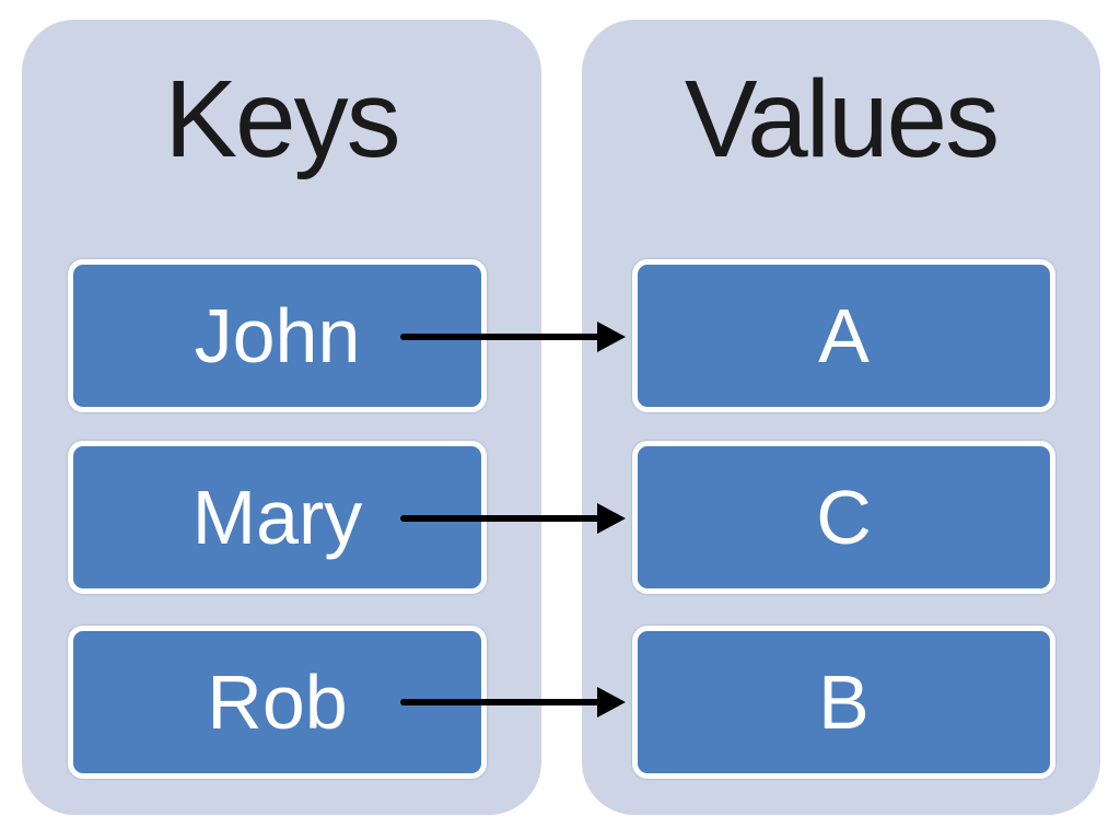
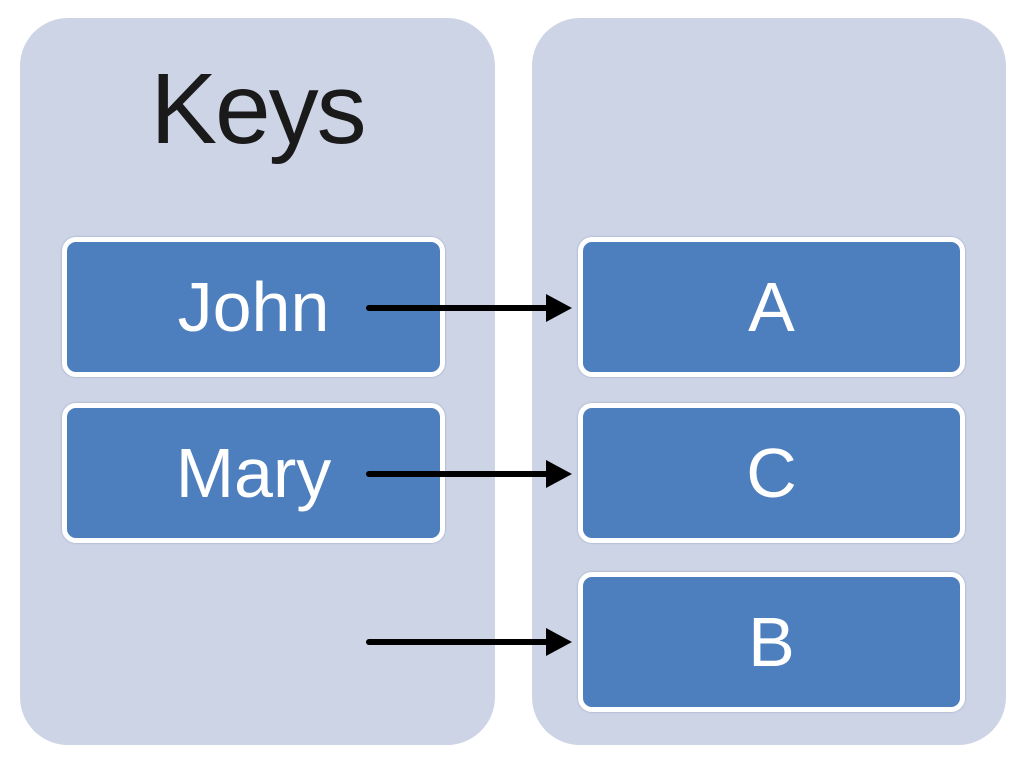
  Keys
  John
  Mary
- Rob
- Values
  A
  C
  B
